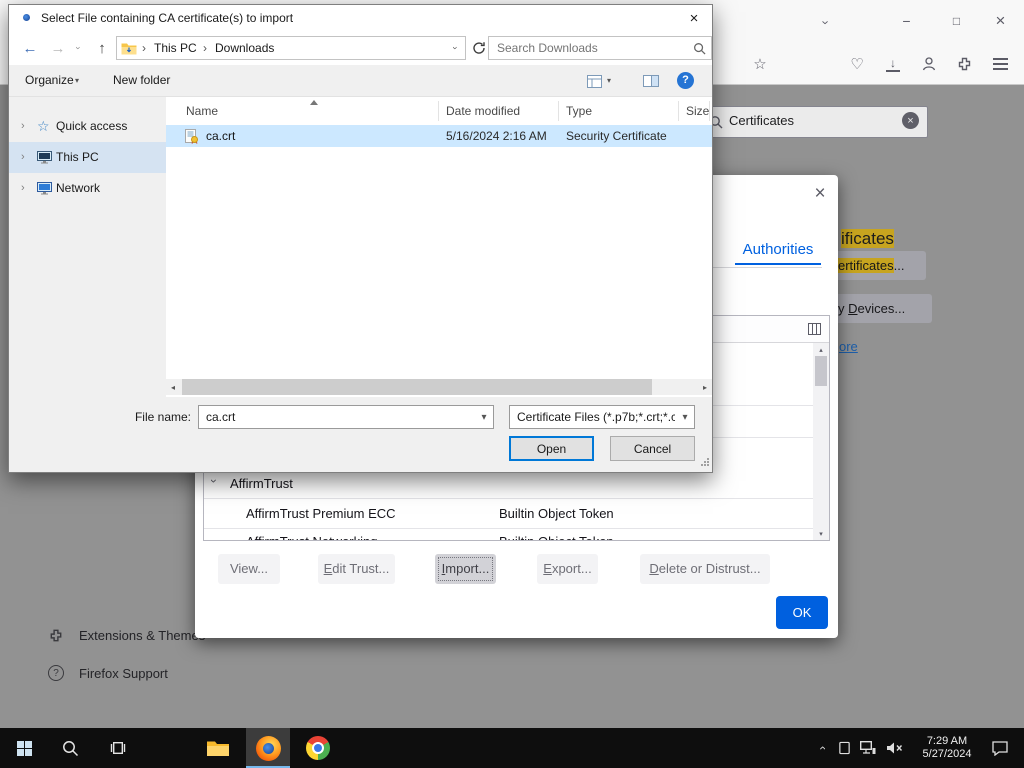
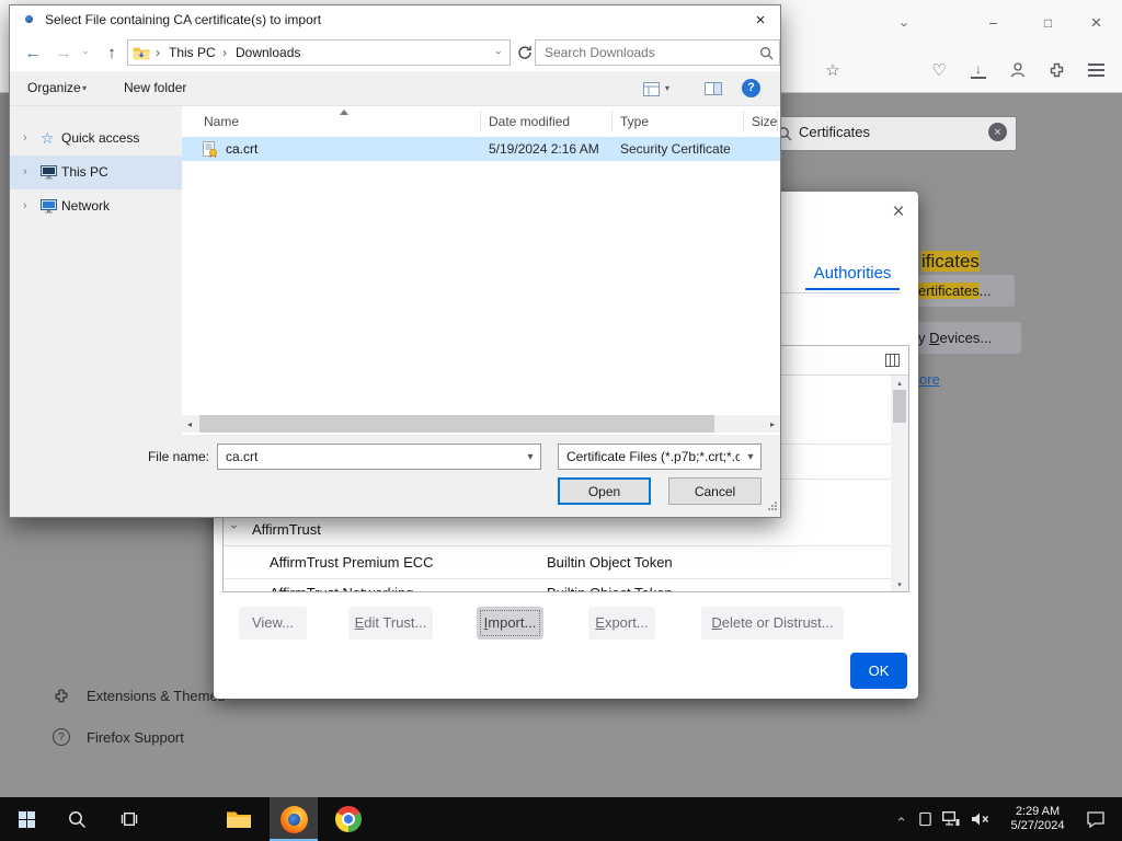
  −
  □
  ×
  ☆
  ♡
  ↓
  Certificates
  ×
  ificates
  ertificates...
  y Devices...
  ore
  Extensions & Them
  ?
  Firefox Support
  ×
  Authorities
  AffirmTrust
  AffirmTrust Premium ECC
  Builtin Object Token
  View...
  Edit Trust...
  Import...
  Export...
  Delete or Distrust...
  OK
  Select File containing CA certificate(s) to import
  ×
  ←
  →
  ↑
  ›
  This PC
  ›
  Downloads
  Search Downloads
  Organize
  ▾
  New folder
  ▾
  ?
  ›
  ☆
  Quick access
  ›
  This PC
  ›
  Network
  Name
  Date modified
  Type
  Size
  ca.crt
- 5/16/2024 2:16 AM
+ 5/19/2024 2:16 AM
  Security Certificate
  ◂
  ▸
  File name:
  ca.crt
  ▾
  Certificate Files (*.p7b;*.crt;*.c
  ▾
  Open
  Cancel
- 7:29 AM
+ 2:29 AM
  5/27/2024
